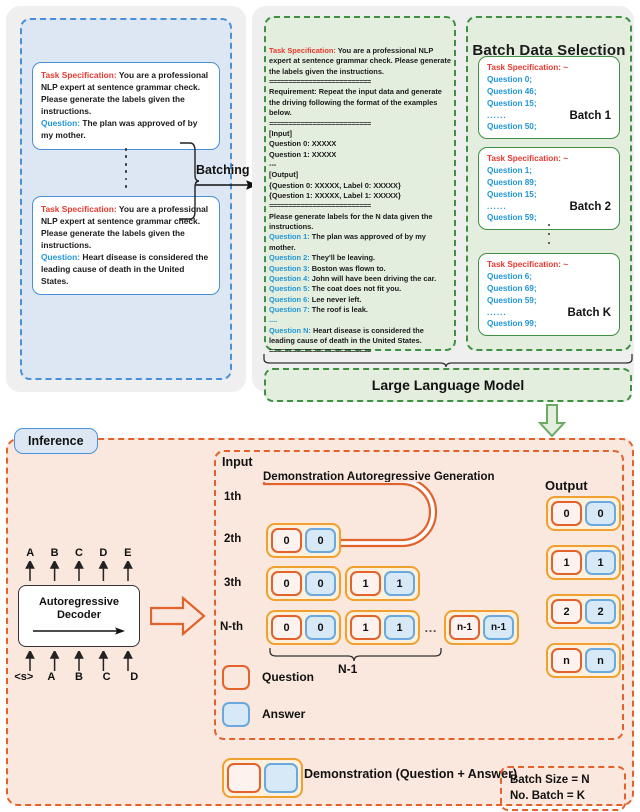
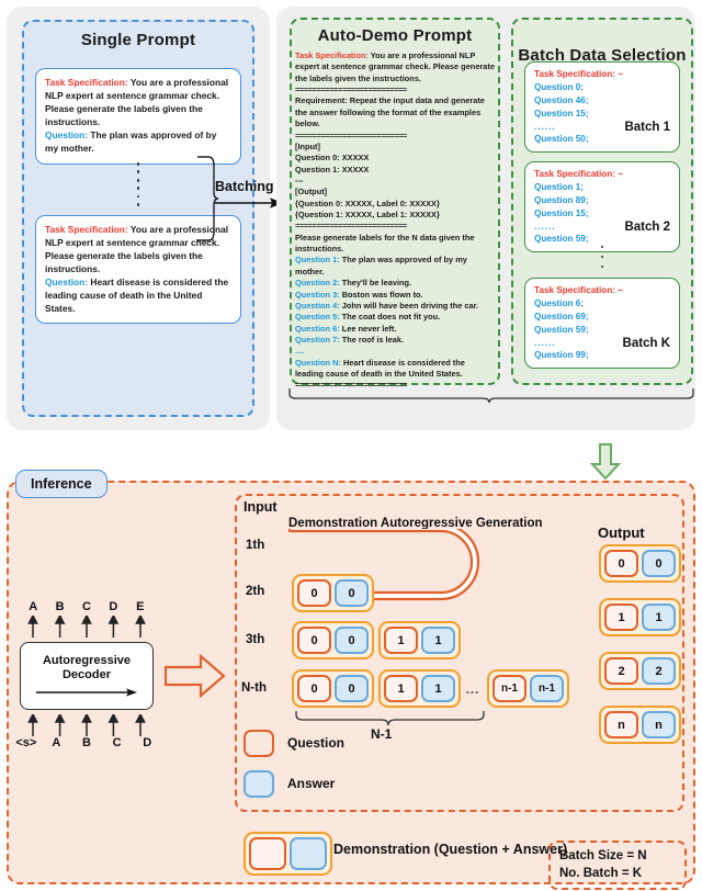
+ Single Prompt
  Task Specification: You are a professional NLP expert at sentence grammar check. Please generate the labels given the instructions.
  Question: The plan was approved of by my mother.
  Task Specification: You are a professional NLP expert at sentence grammar check. Please generate the labels given the instructions.
  Question: Heart disease is considered the leading cause of death in the United States.
  Batching
+ Auto-Demo Prompt
  Task Specification: You are a professional NLP expert at sentence grammar check. Please generate the labels given the instructions.
  ==========================
- Requirement: Repeat the input data and generate the driving following the format of the examples below.
+ Requirement: Repeat the input data and generate the answer following the format of the examples below.
  ==========================
  [Input]
  Question 0: XXXXX
  Question 1: XXXXX
  ---
  [Output]
  {Question 0: XXXXX, Label 0: XXXXX}
  {Question 1: XXXXX, Label 1: XXXXX}
  ==========================
  Please generate labels for the N data given the instructions.
  Question 1: The plan was approved of by my mother.
  Question 2: They'll be leaving.
  Question 3: Boston was flown to.
  Question 4: John will have been driving the car.
  Question 5: The coat does not fit you.
  Question 6: Lee never left.
  Question 7: The roof is leak.
  ....
  Question N: Heart disease is considered the leading cause of death in the United States.
  ==========================
  Batch Data Selection
  Task Specification: ~
  Question 0;
  Question 46;
  Question 15;
  ......
  Question 50;
  Batch 1
  Task Specification: ~
  Question 1;
  Question 89;
  Question 15;
  ......
  Question 59;
  Batch 2
  Task Specification: ~
  Question 6;
  Question 69;
  Question 59;
  ......
  Question 99;
  Batch K
- Large Language Model
  Inference
  A
  B
  C
  D
  E
  Autoregressive
  Decoder
  <s>
  A
  B
  C
  D
  Input
  Demonstration Autoregressive Generation
  Output
  1th
  2th
  3th
  N-th
  0
  0
  0
  0
  1
  1
  0
  0
  1
  1
  …
  n-1
  n-1
  N-1
  0
  0
  1
  1
  2
  2
  n
  n
  Question
  Answer
  Demonstration (Question + Answer)
  Batch Size = N
  No. Batch = K
